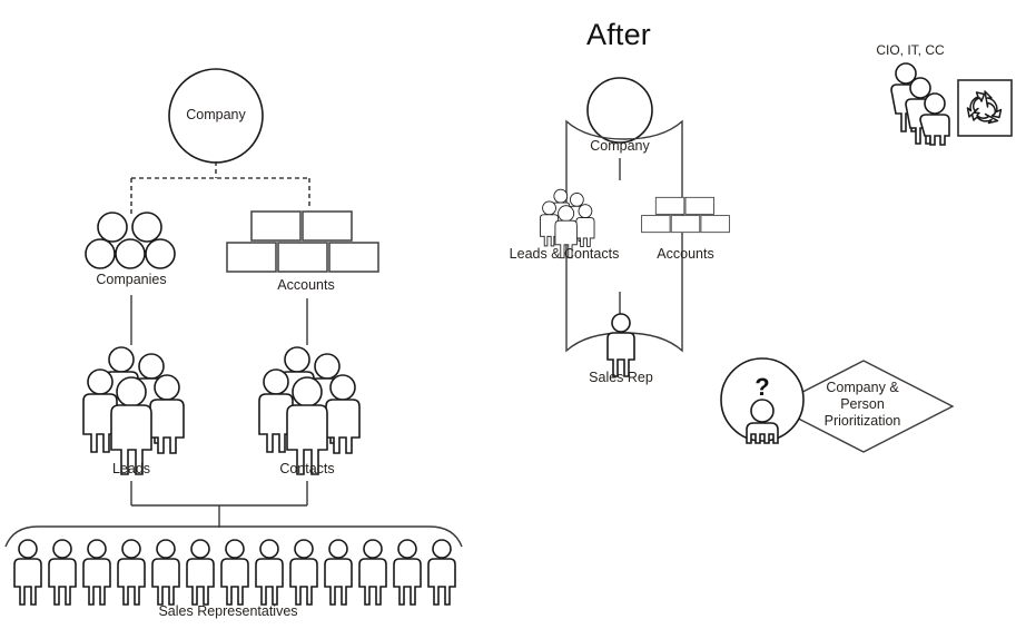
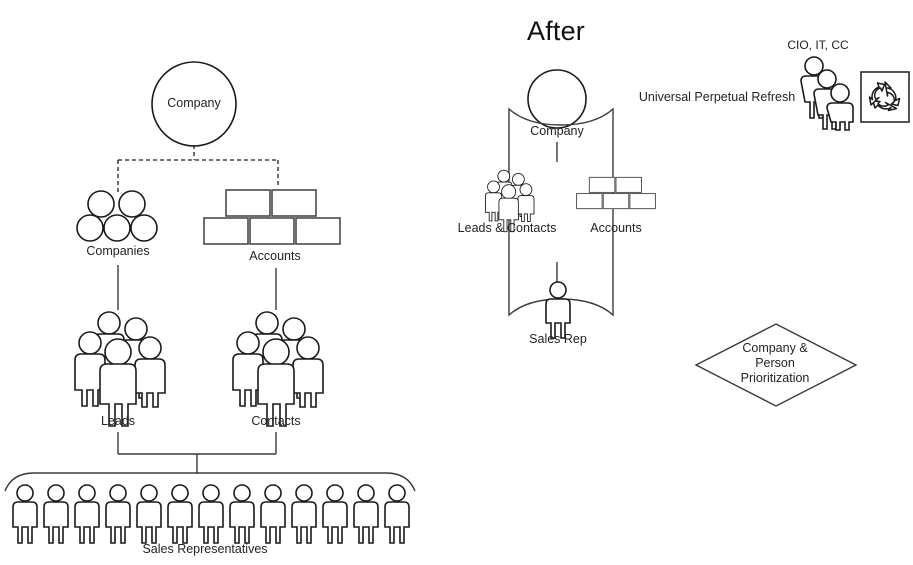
  After
  Company
  Companies
  Accounts
  Leads
  Contacts
  Sales Representatives
  Company
  Leads & Contacts
  Accounts
  Sales Rep
  Company &
  Person
  Prioritization
- ?
  CIO, IT, CC
+ Universal Perpetual Refresh
